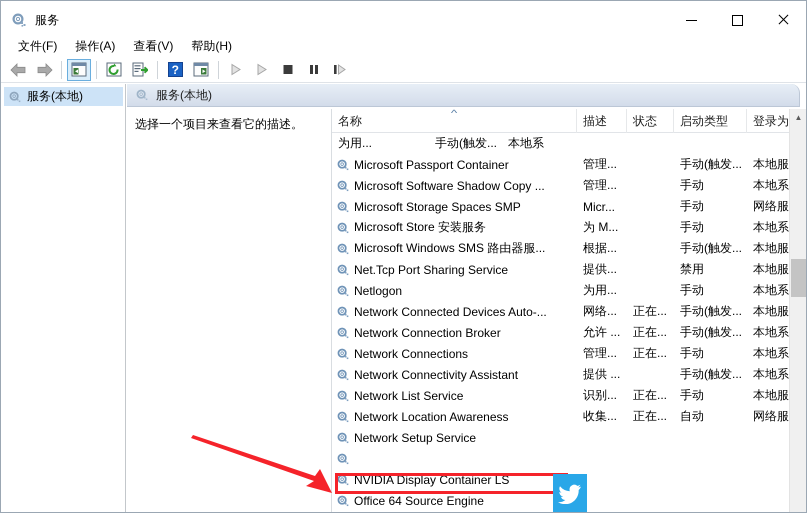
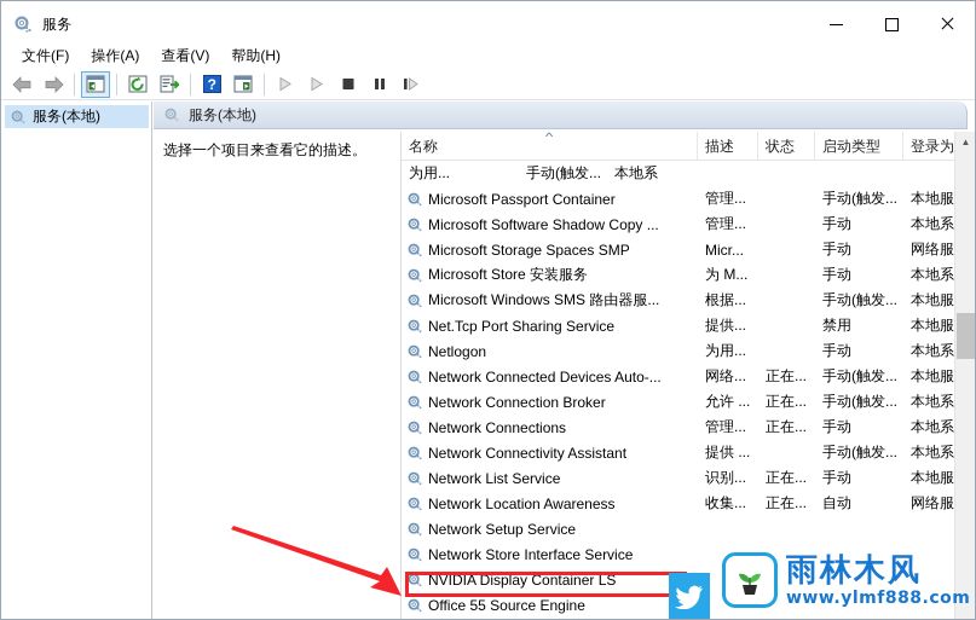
  服务
  文件(F)
  操作(A)
  查看(V)
  帮助(H)
  ?
  服务(本地)
  服务(本地)
  选择一个项目来查看它的描述。
  名称
  ^
  描述
  状态
  启动类型
  登录为
  为用...
  手动(触发...
  本地系
  Microsoft Passport Container
  管理...
  手动(触发...
  本地服
  Microsoft Software Shadow Copy ...
  管理...
  手动
  本地系
  Microsoft Storage Spaces SMP
  Micr...
  手动
  网络服
  Microsoft Store 安装服务
  为 M...
  手动
  本地系
  Microsoft Windows SMS 路由器服...
  根据...
  手动(触发...
  本地服
  Net.Tcp Port Sharing Service
  提供...
  禁用
  本地服
  Netlogon
  为用...
  手动
  本地系
  Network Connected Devices Auto-...
  网络...
  正在...
  手动(触发...
  本地服
  Network Connection Broker
  允许 ...
  正在...
  手动(触发...
  本地系
  Network Connections
  管理...
  正在...
  手动
  本地系
  Network Connectivity Assistant
  提供 ...
  手动(触发...
  本地系
  Network List Service
  识别...
  正在...
  手动
  本地服
  Network Location Awareness
  收集...
  正在...
  自动
  网络服
  Network Setup Service
+ Network Store Interface Service
  NVIDIA Display Container LS
- Office 64 Source Engine
+ Office 55 Source Engine
  ▲
+ 雨林木风
+ www.ylmf888.com
